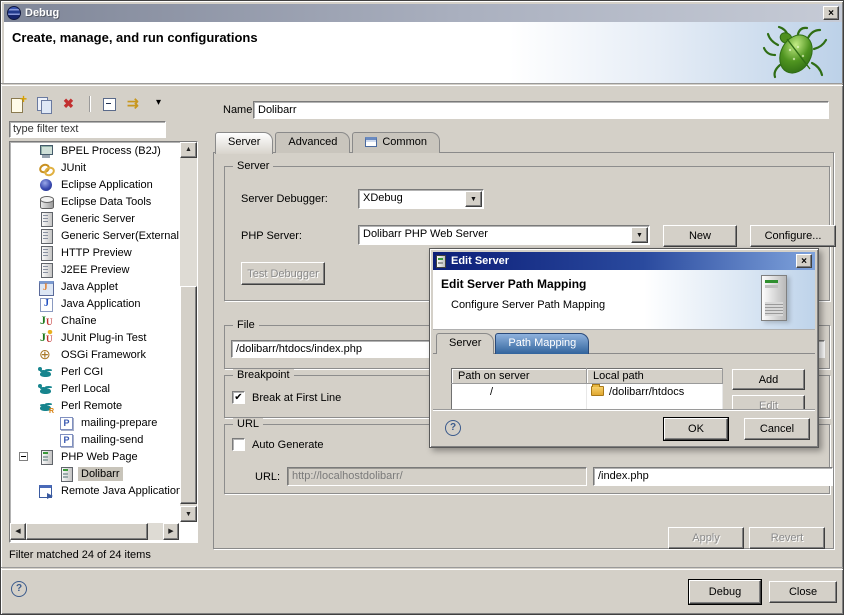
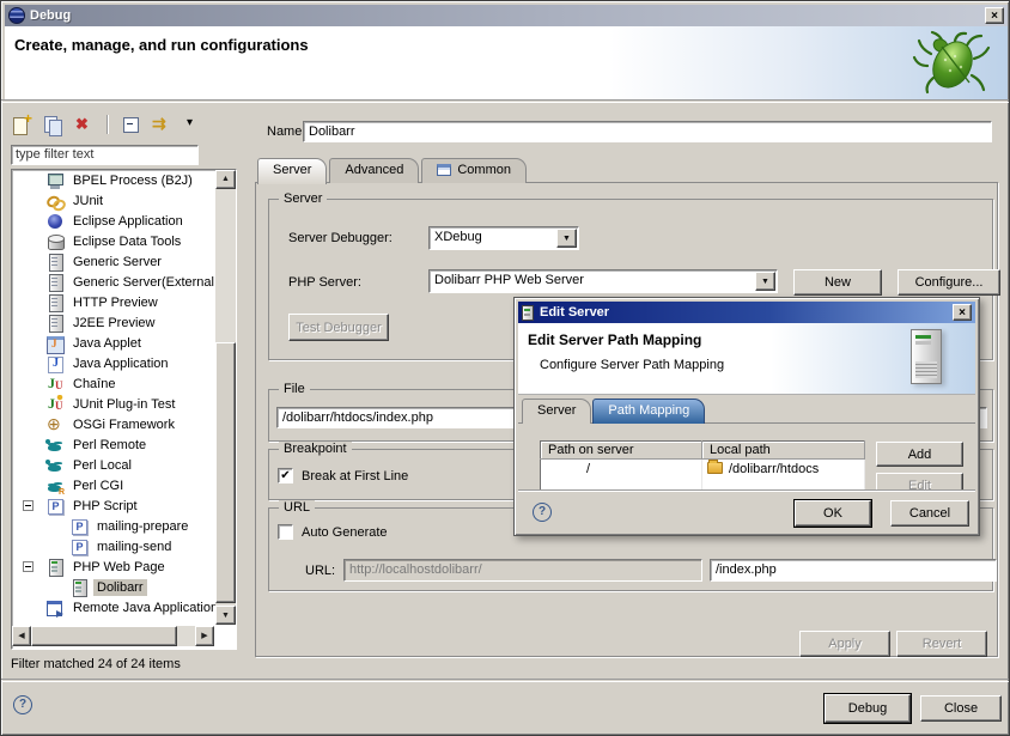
  Debug
  ×
  Create, manage, and run configurations
  type filter text
  BPEL Process (B2J)
  JUnit
  Eclipse Application
  Eclipse Data Tools
  Generic Server
  Generic Server(External
  HTTP Preview
  J2EE Preview
  Java Applet
  Java Application
  Chaîne
  JUnit Plug-in Test
  OSGi Framework
- Perl CGI
+ Perl Remote
  Perl Local
- Perl Remote
+ Perl CGI
+ PHP Script
  mailing-prepare
  mailing-send
  PHP Web Page
  Dolibarr
  Remote Java Application
  Filter matched 24 of 24 items
  Name
  Dolibarr
  Server
  Advanced
  Common
  Server
  Server Debugger:
  XDebug
  PHP Server:
  Dolibarr PHP Web Server
  New
  Configure...
  Test Debugger
  File
  /dolibarr/htdocs/index.php
  Breakpoint
  Break at First Line
  URL
  Auto Generate
  URL:
  http://localhostdolibarr/
  /index.php
  Apply
  Revert
  Edit Server
  ×
  Edit Server Path Mapping
  Configure Server Path Mapping
  Server
  Path Mapping
  Path on server	Local path
  /	/dolibarr/htdocs
  Add
  Edit
  ?
  OK
  Cancel
  ?
  Debug
  Close
